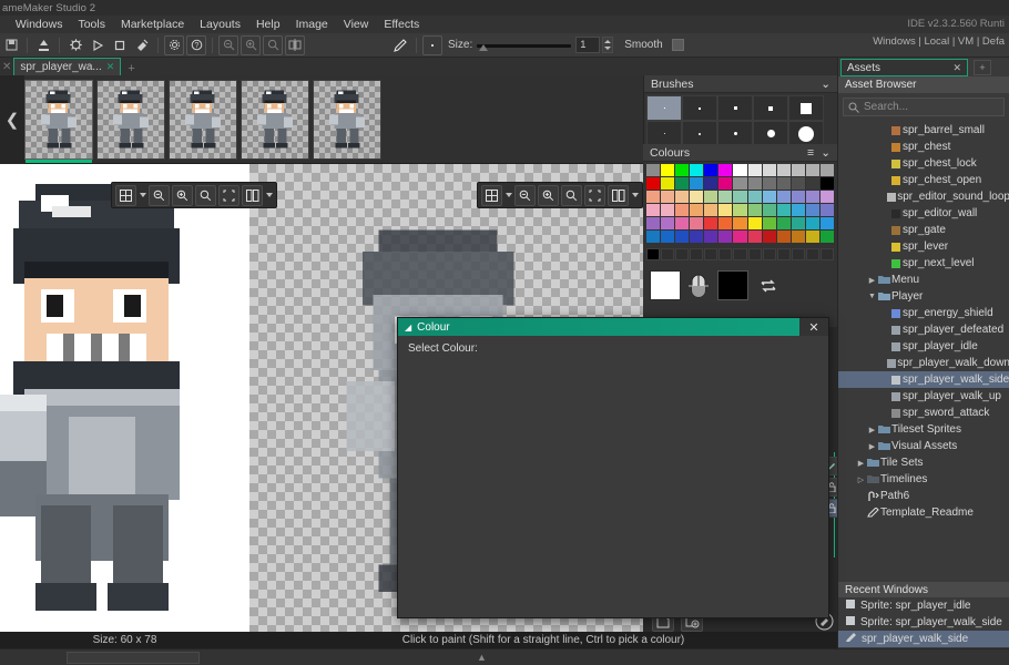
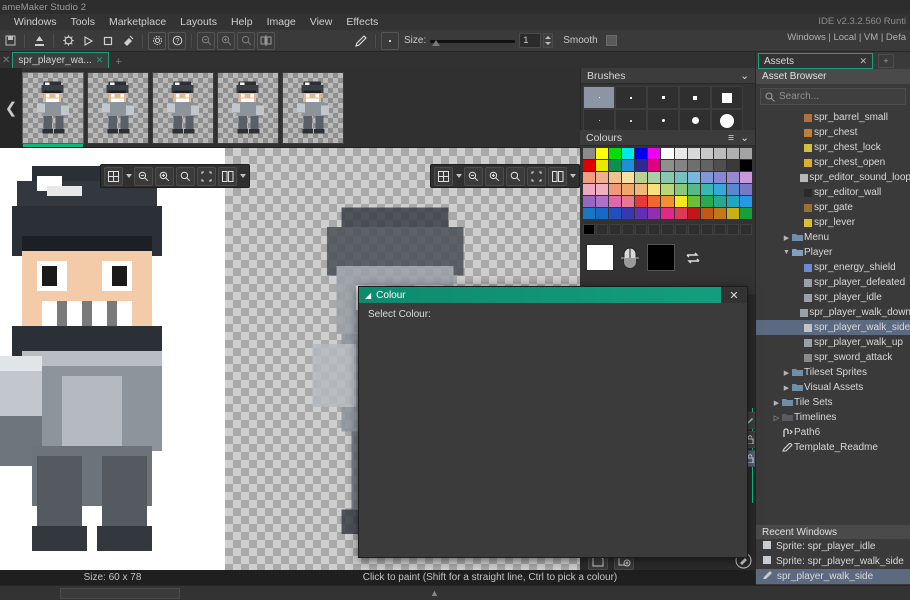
  ameMaker Studio 2
  Windows
  Tools
  Marketplace
  Layouts
  Help
  Image
  View
  Effects
  IDE v2.3.2.560 Runti
  Size:
  1
  Smooth
  Windows | Local | VM | Defa
  ✕
  spr_player_wa...
  ✕
  +
  ❮
  Size: 60 x 78
  Click to paint (Shift for a straight line, Ctrl to pick a colour)
  ▲
  Brushes
  ⌄
  Colours
  ≡
  ⌄
  Assets
  ✕
  +
  Asset Browser
  Search...
  spr_barrel_small
  spr_chest
  spr_chest_lock
  spr_chest_open
  spr_editor_sound_loop
  spr_editor_wall
  spr_gate
  spr_lever
- spr_next_level
  Menu
  Player
  spr_energy_shield
  spr_player_defeated
  spr_player_idle
  spr_player_walk_down
  spr_player_walk_side
  spr_player_walk_up
  spr_sword_attack
  Tileset Sprites
  Visual Assets
  Tile Sets
  Timelines
  Path6
  Template_Readme
  Recent Windows
  Sprite: spr_player_idle
  Sprite: spr_player_walk_side
  spr_player_walk_side
  ◢
  Colour
  ✕
  Select Colour:
